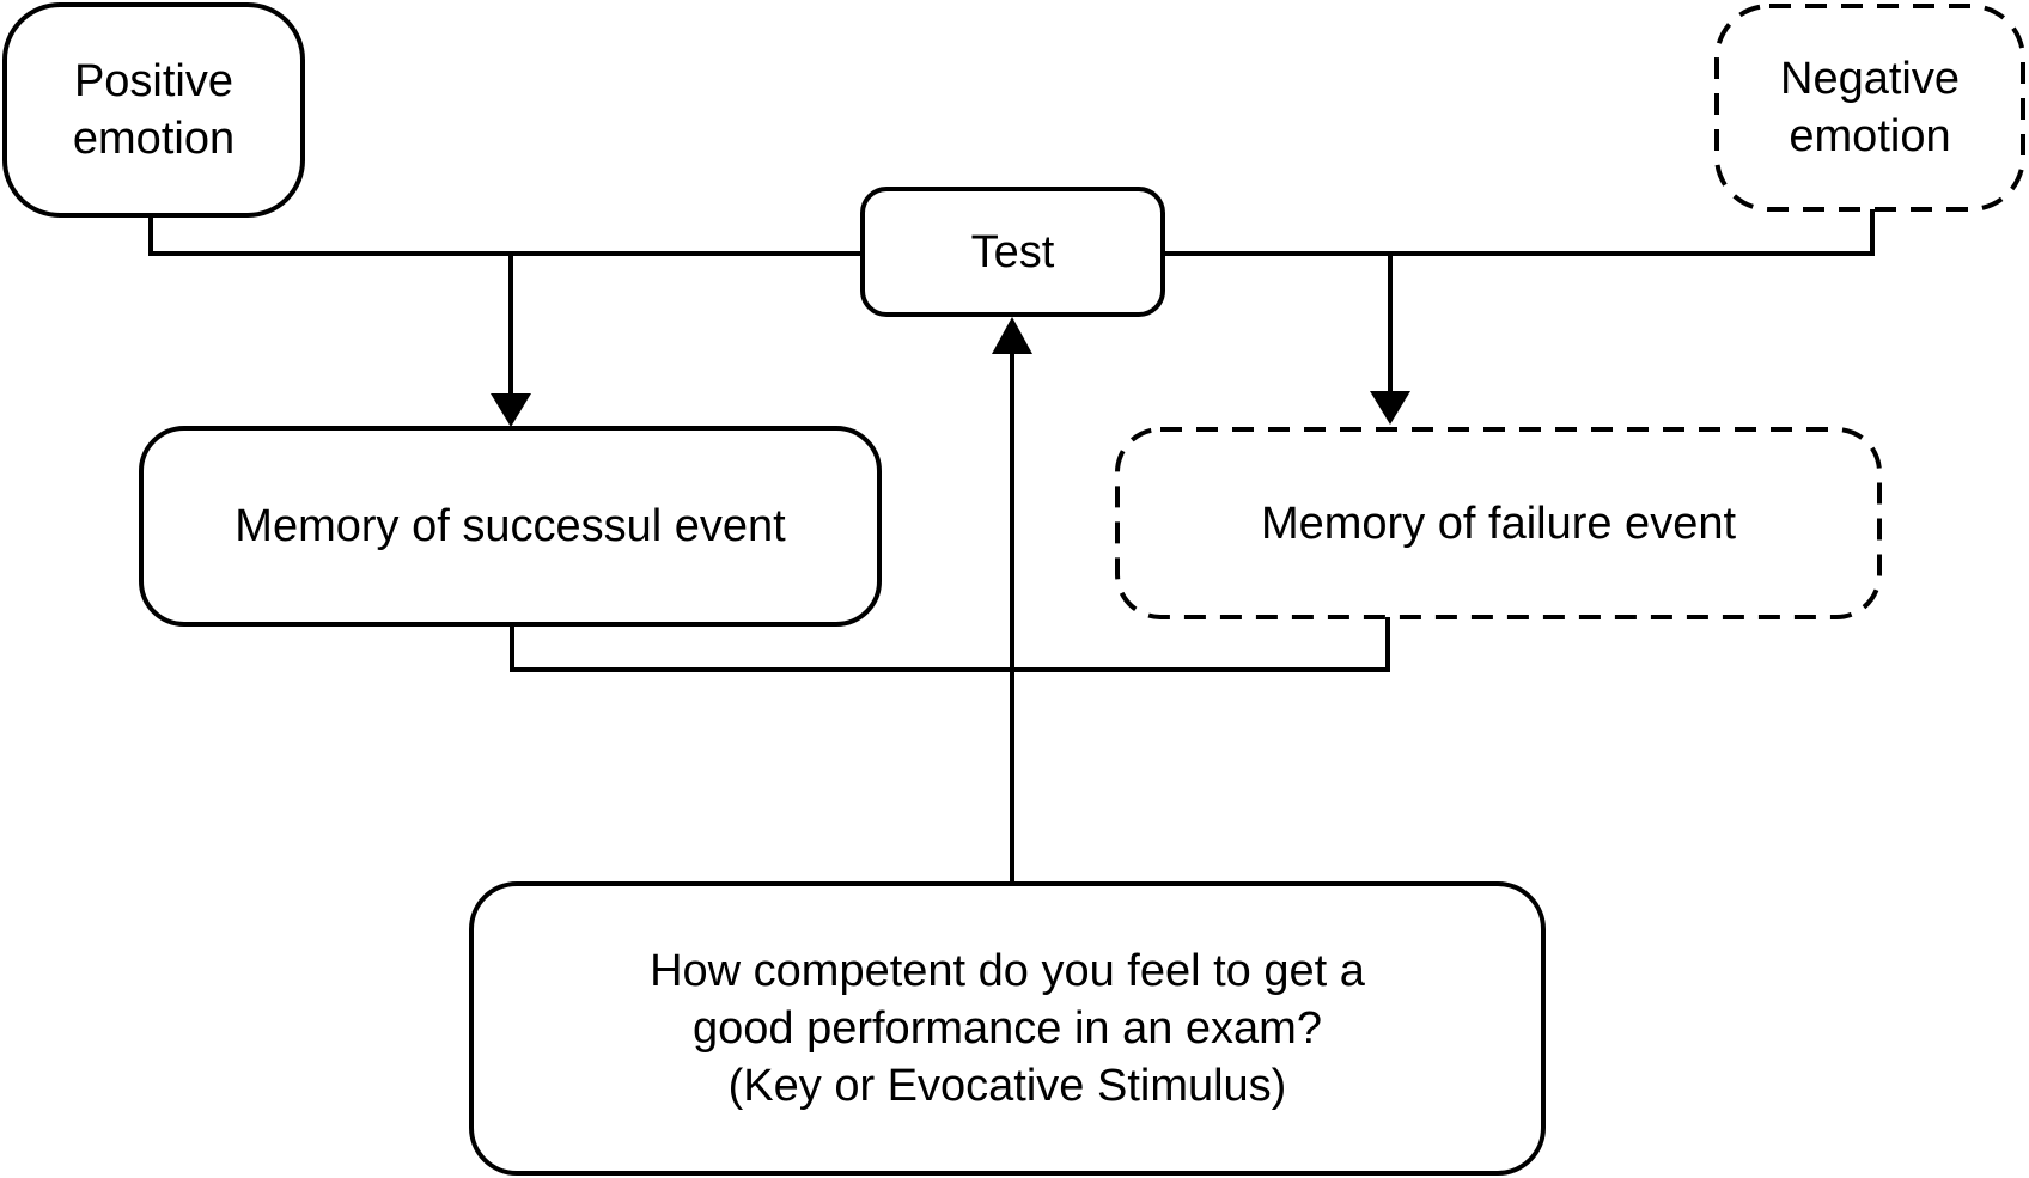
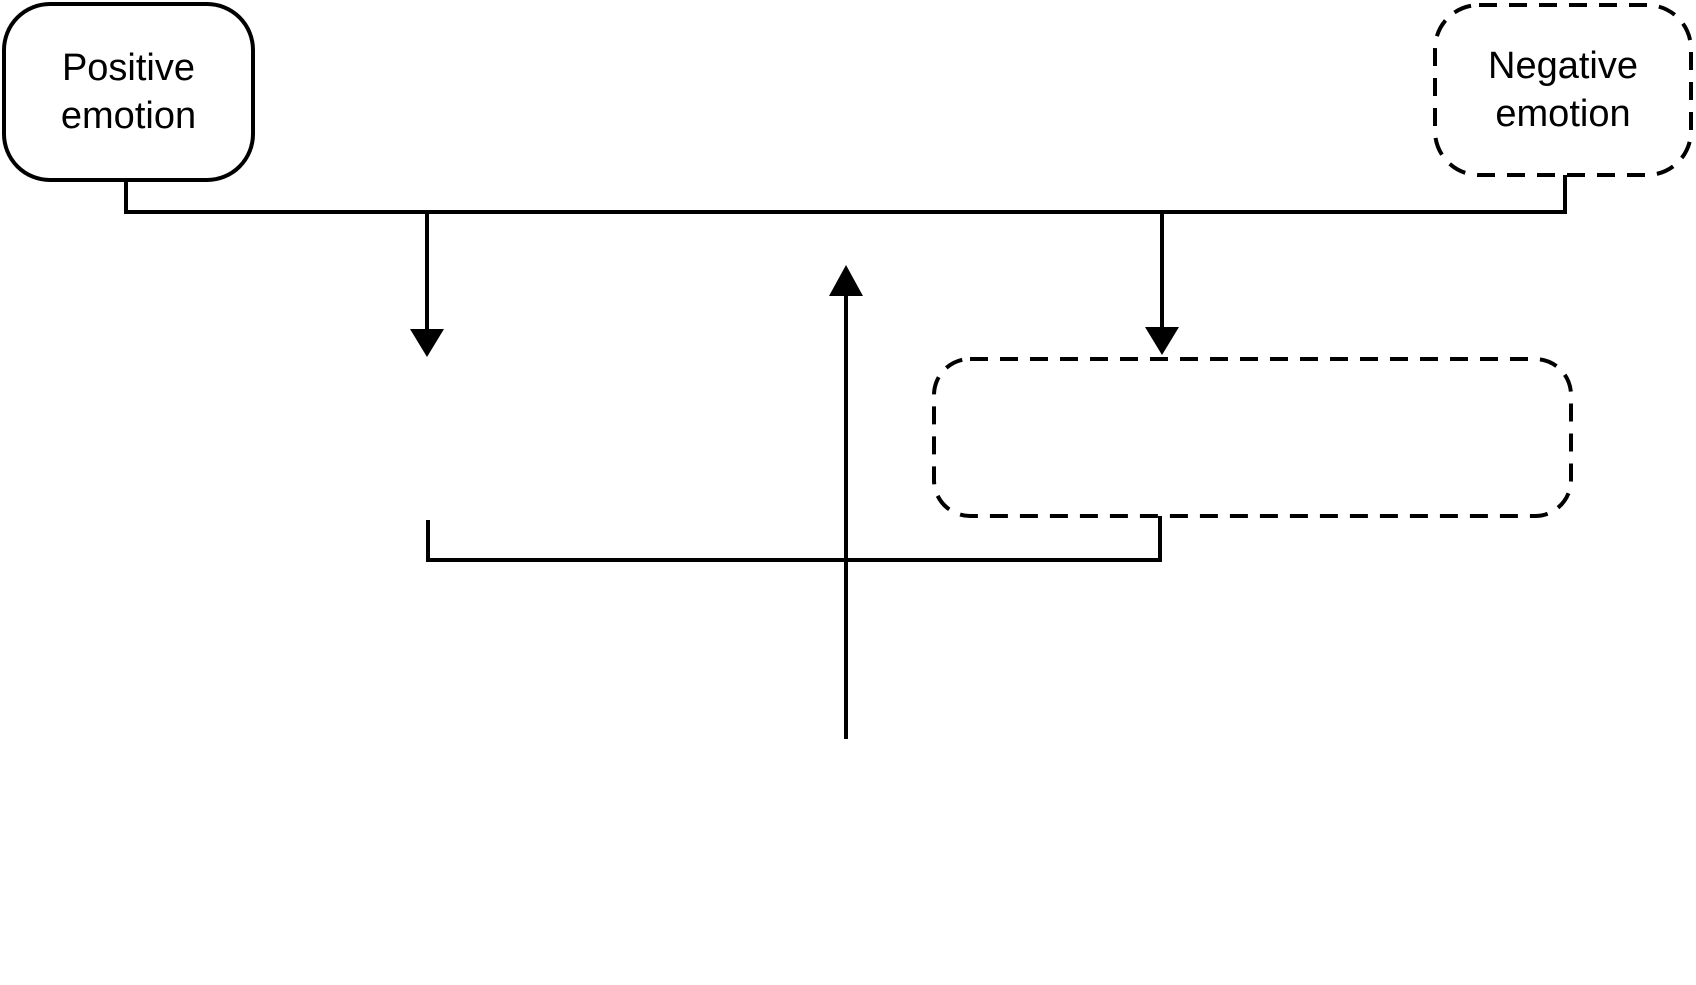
  Positive
  emotion
  Negative
  emotion
- Test
- Memory of successul event
- Memory of failure event
- How competent do you feel to get a
- good performance in an exam?
- (Key or Evocative Stimulus)
